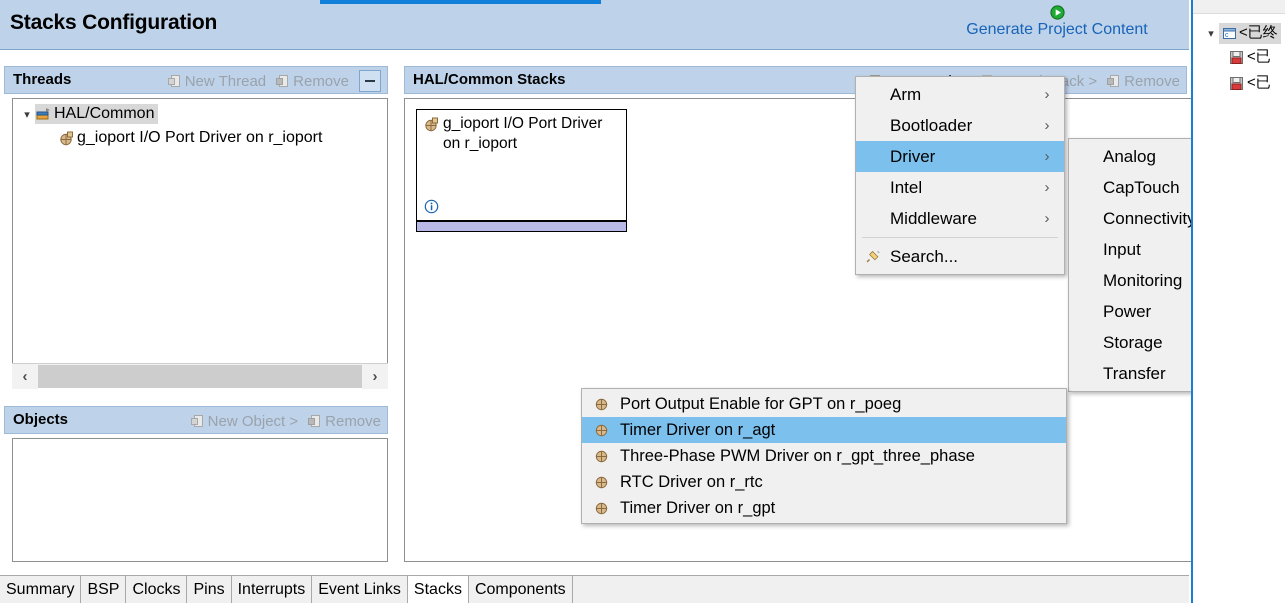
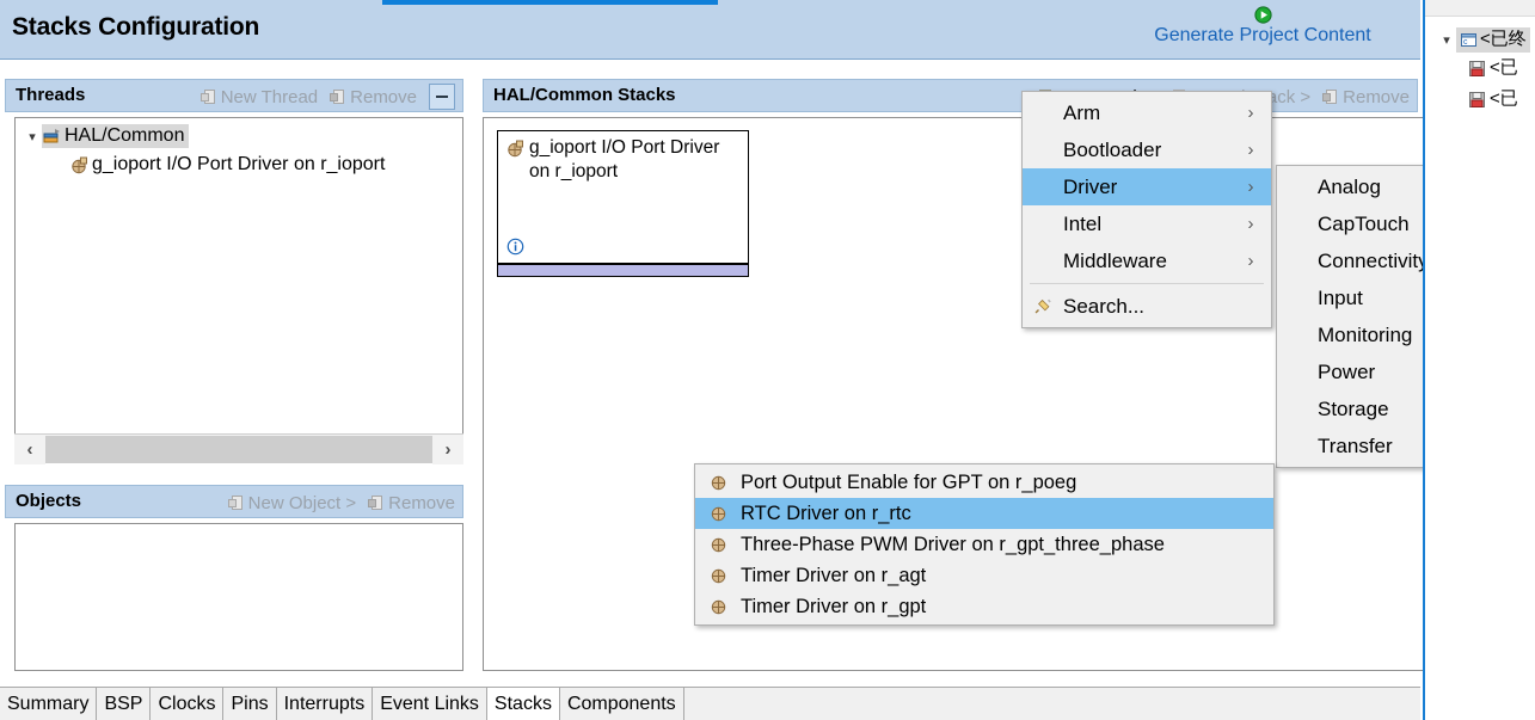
  Stacks Configuration
  Generate Project Content
  Threads
  New Thread
  Remove
  ▾
  HAL/Common
  g_ioport I/O Port Driver on r_ioport
  ‹
  ›
  Objects
  New Object >
  Remove
  HAL/Common Stacks
  Remove
  g_ioport I/O Port Driver on r_ioport
  Arm
  ›
  Bootloader
  ›
  Driver
  ›
  Intel
  ›
  Middleware
  ›
  Search...
  Analog
  CapTouch
  Connectivit
  Input
  Monitoring
  Power
  Storage
  Transfer
  Port Output Enable for GPT on r_poeg
- Timer Driver on r_agt
+ RTC Driver on r_rtc
  Three-Phase PWM Driver on r_gpt_three_phase
- RTC Driver on r_rtc
+ Timer Driver on r_agt
  Timer Driver on r_gpt
  ▾
  <已终
  <已
  <已
  Summary
  BSP
  Clocks
  Pins
  Interrupts
  Event Links
  Stacks
  Components
